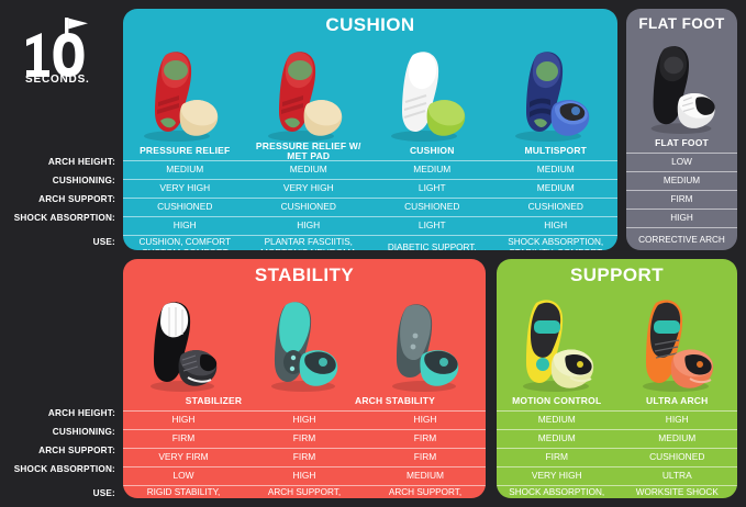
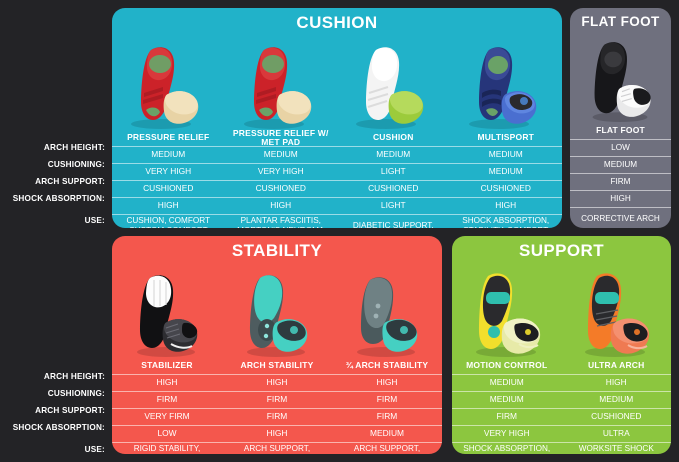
- SECONDS.
  ARCH HEIGHT:
  CUSHIONING:
  ARCH SUPPORT:
  SHOCK ABSORPTION:
  USE:
  ARCH HEIGHT:
  CUSHIONING:
  ARCH SUPPORT:
  SHOCK ABSORPTION:
  USE:
  CUSHION
  PRESSURE RELIEF
  PRESSURE RELIEF W/ MET PAD
  CUSHION
  MULTISPORT
  MEDIUM
  MEDIUM
  MEDIUM
  MEDIUM
  VERY HIGH
  VERY HIGH
  LIGHT
  MEDIUM
  CUSHIONED
  CUSHIONED
  CUSHIONED
  CUSHIONED
  HIGH
  HIGH
  LIGHT
  HIGH
  CUSHION, COMFORT
  PLANTAR FASCIITIS,
  DIABETIC SUPPORT,
  SHOCK ABSORPTION,
  FLAT FOOT
  FLAT FOOT
  LOW
  MEDIUM
  FIRM
  HIGH
  CORRECTIVE ARCH
  STABILITY
  STABILIZER
  ARCH STABILITY
+ ¾ ARCH STABILITY
  HIGH
  HIGH
  HIGH
  FIRM
  FIRM
  FIRM
  VERY FIRM
  FIRM
  FIRM
  LOW
  HIGH
  MEDIUM
  RIGID STABILITY,
  ARCH SUPPORT,
  ARCH SUPPORT,
  SUPPORT
  MOTION CONTROL
  ULTRA ARCH
  MEDIUM
  HIGH
  MEDIUM
  MEDIUM
  FIRM
  CUSHIONED
  VERY HIGH
  ULTRA
  SHOCK ABSORPTION,
  WORKSITE SHOCK
